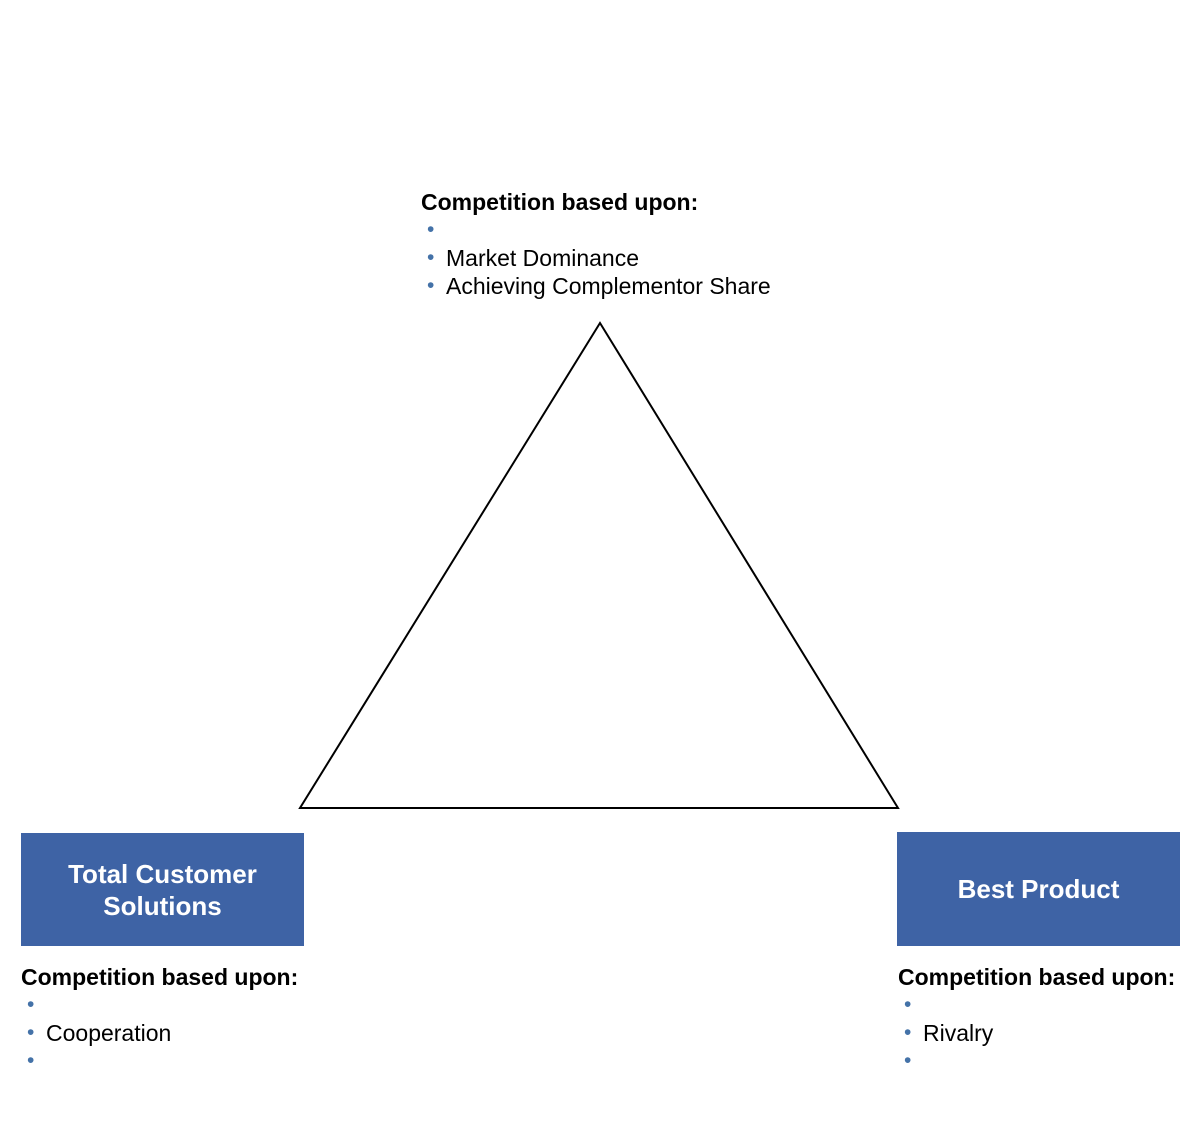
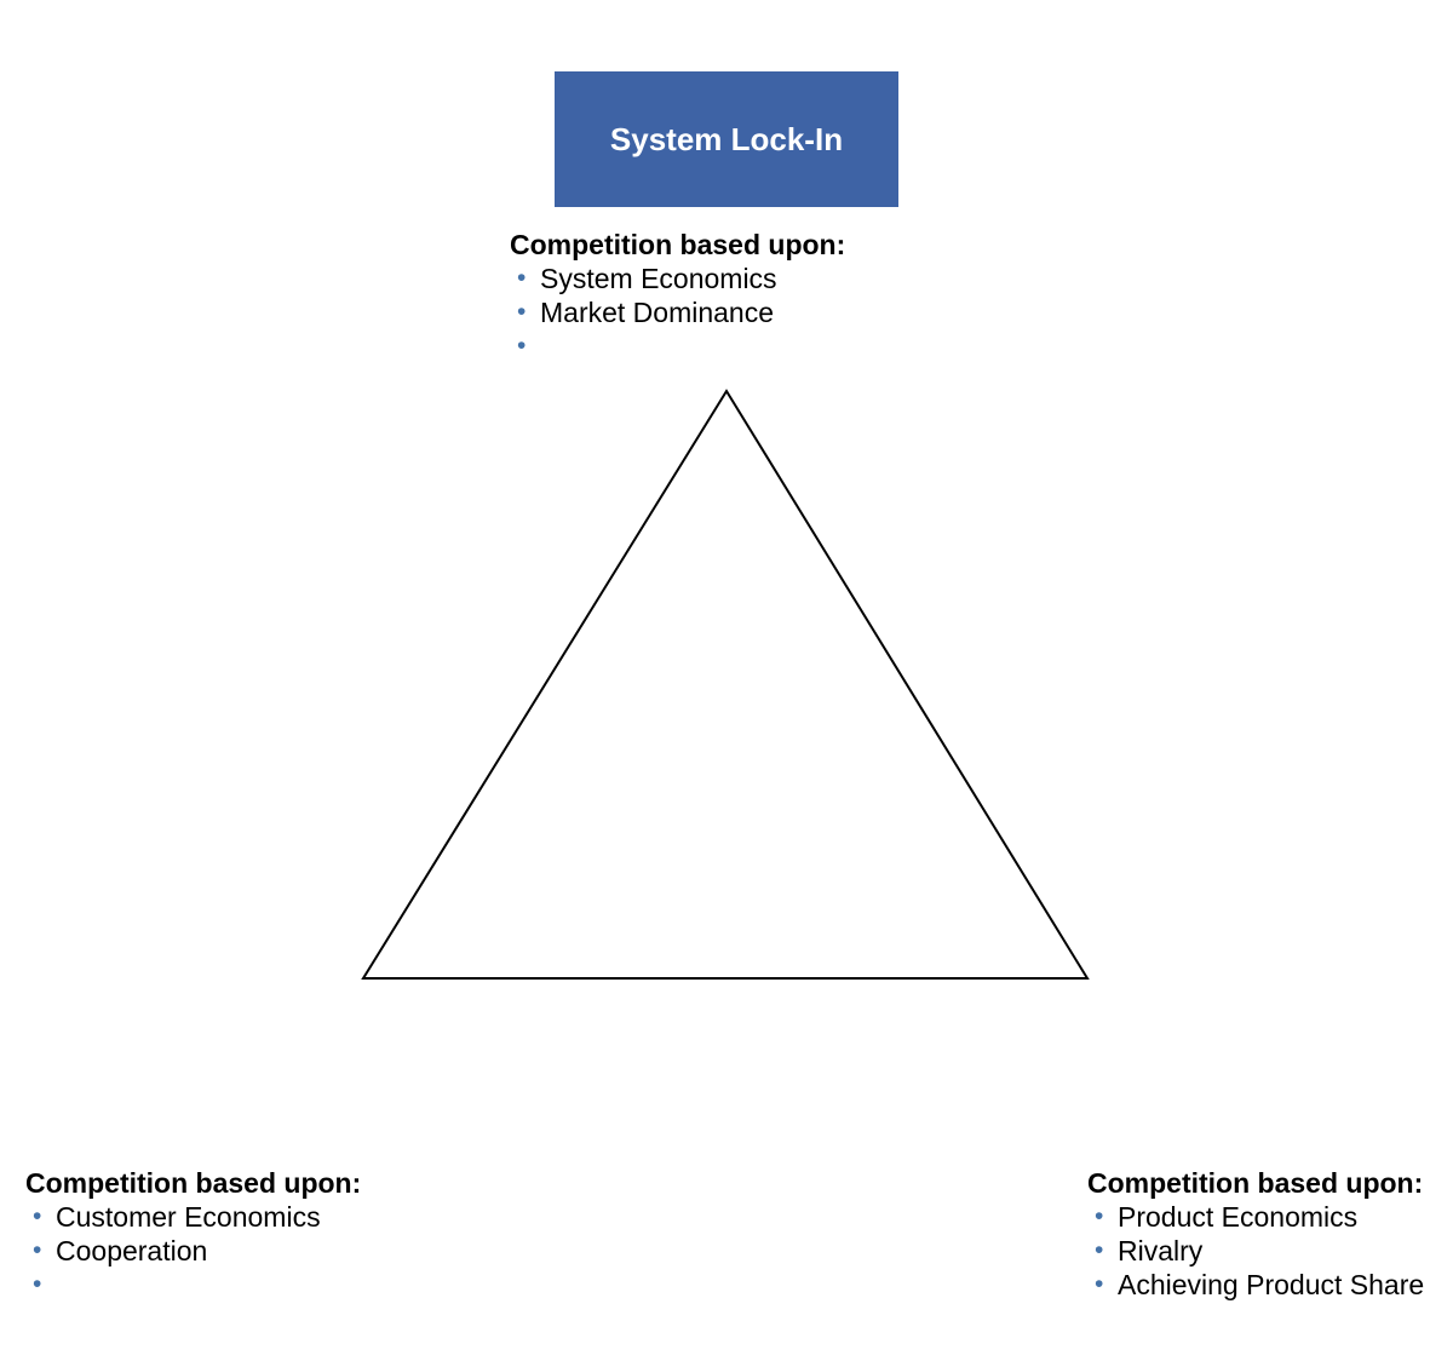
+ System Lock-In
  Competition based upon:
  •
+ System Economics
  •
  Market Dominance
  •
- Achieving Complementor Share
- Total Customer Solutions
  Competition based upon:
  •
+ Customer Economics
  •
  Cooperation
  •
- Best Product
  Competition based upon:
  •
+ Product Economics
  •
  Rivalry
  •
+ Achieving Product Share
